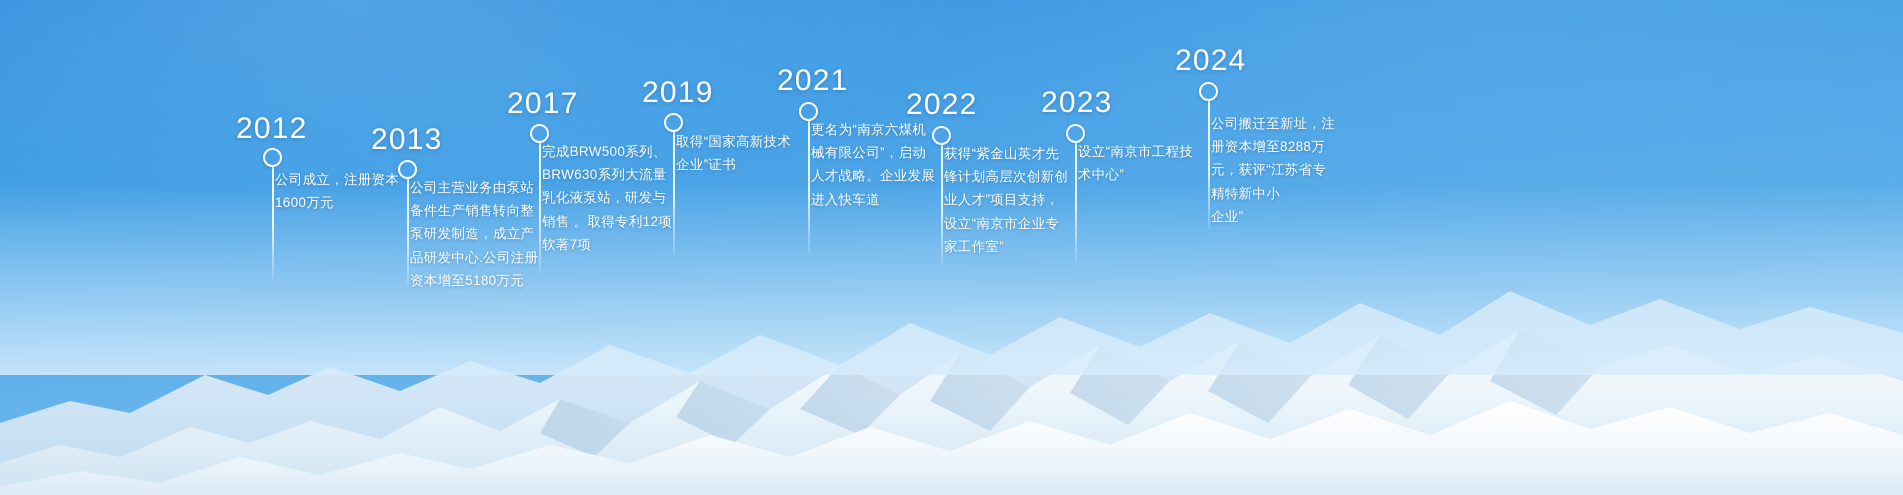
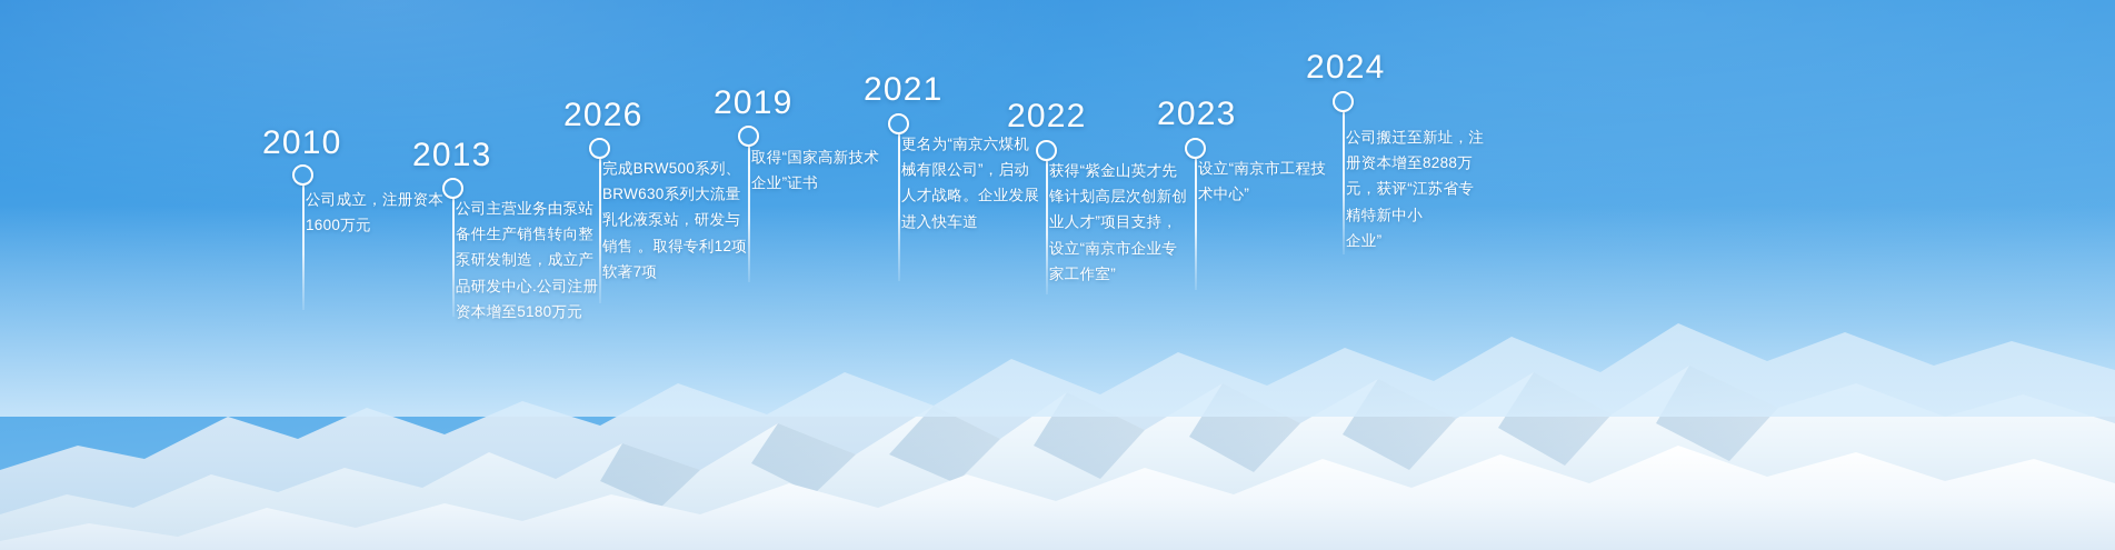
- 2012
+ 2010
  公司成立，注册资本
  1600万元
  2013
  公司主营业务由泵站
  备件生产销售转向整
  泵研发制造，成立产
  品研发中心.公司注册
  资本增至5180万元
- 2017
+ 2026
  完成BRW500系列、
  BRW630系列大流量
  乳化液泵站，研发与
  销售 。取得专利12项
  软著7项
  2019
  取得“国家高新技术
  企业”证书
  2021
  更名为“南京六煤机
  械有限公司”，启动
  人才战略。企业发展
  进入快车道
  2022
  获得“紫金山英才先
  锋计划高层次创新创
  业人才”项目支持，
  设立“南京市企业专
  家工作室”
  2023
  设立“南京市工程技
  术中心”
  2024
  公司搬迁至新址，注
  册资本增至8288万
  元，获评“江苏省专
  精特新中小
  企业”
